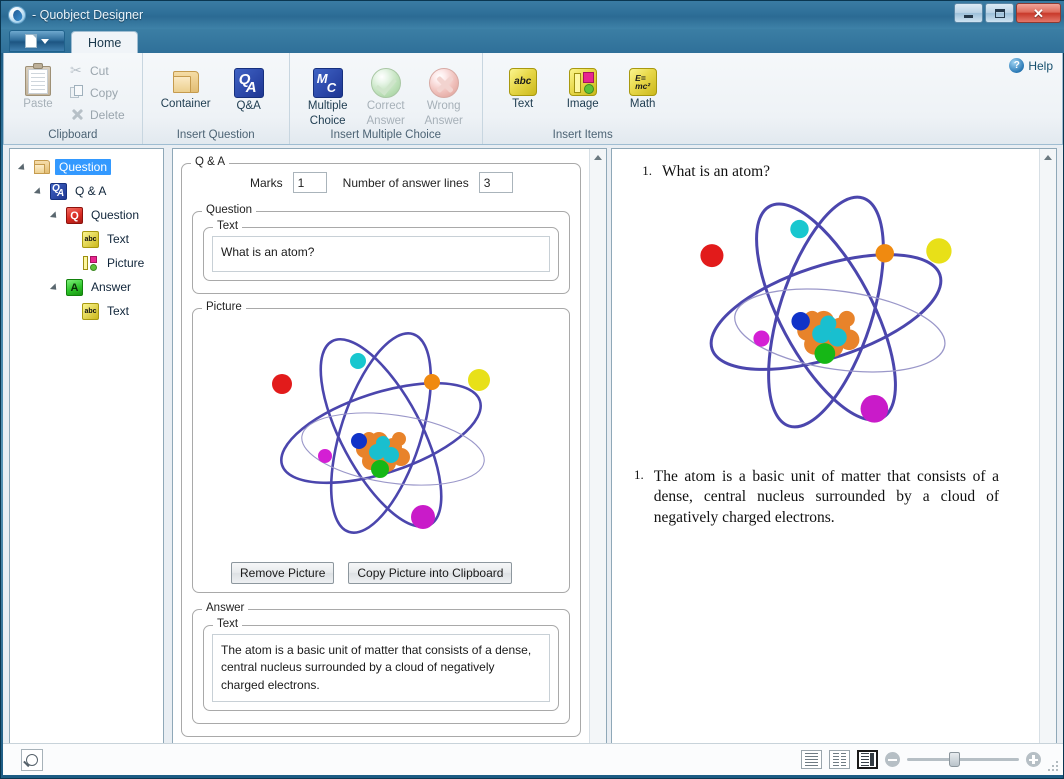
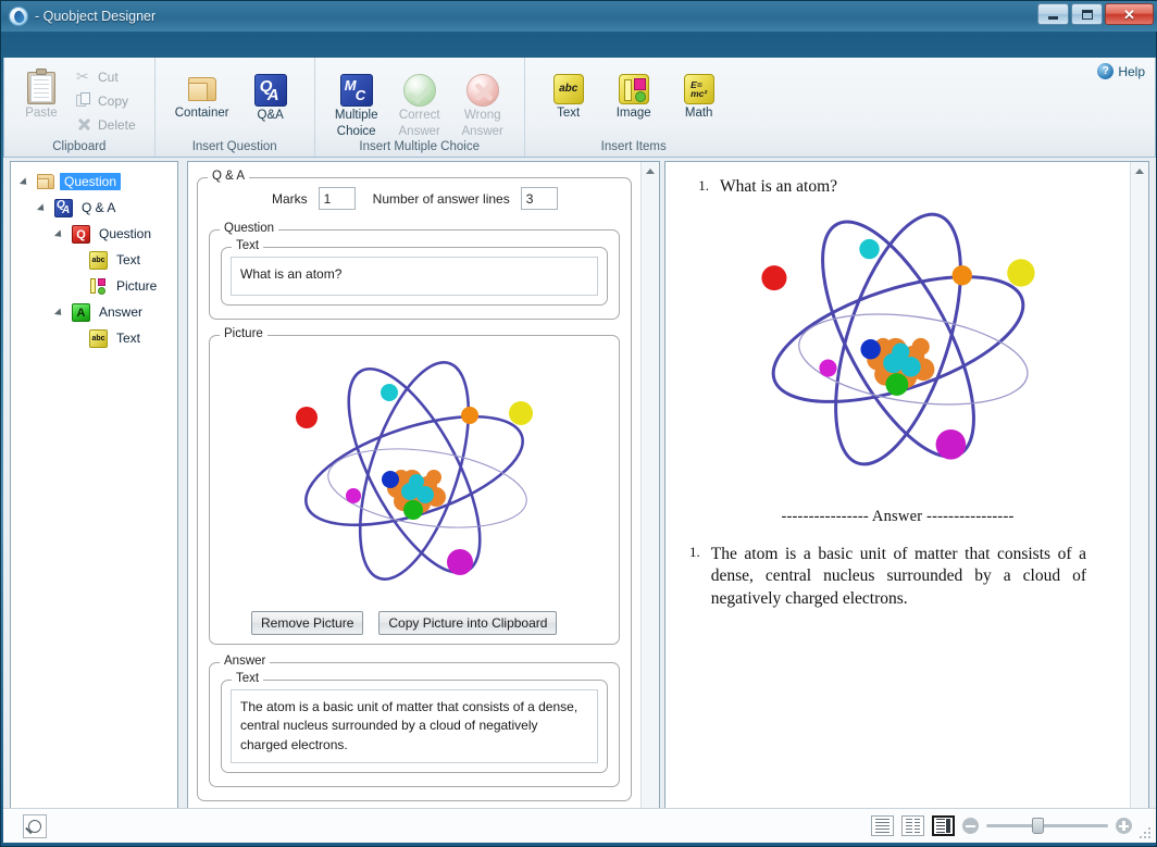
  - Quobject Designer
  ✕
- Home
  Paste
  ✂
  Cut
  Copy
  Delete
  Clipboard
  Container
  Q
  A
  Q&A
  Insert Question
  M
  C
  Multiple
  Choice
  Correct
  Answer
  Wrong
  Answer
  Insert Multiple Choice
  abc
  Text
  Image
  E=
  mc²
  Math
  Insert Items
  ?
  Help
  Question
  Q
  A
  Q & A
  Q
  Question
  Text
  Picture
  A
  Answer
  Text
  Q & A
  Marks
  1
  Number of answer lines
  3
  Question
  Text
  What is an atom?
  Picture
  Remove Picture
  Copy Picture into Clipboard
  Answer
  Text
  The atom is a basic unit of matter that consists of a dense, central nucleus surrounded by a cloud of negatively charged electrons.
  1.
  What is an atom?
+ ---------------- Answer ----------------
  1.
  The atom is a basic unit of matter that consists of a dense, central nucleus surrounded by a cloud of negatively charged electrons.
